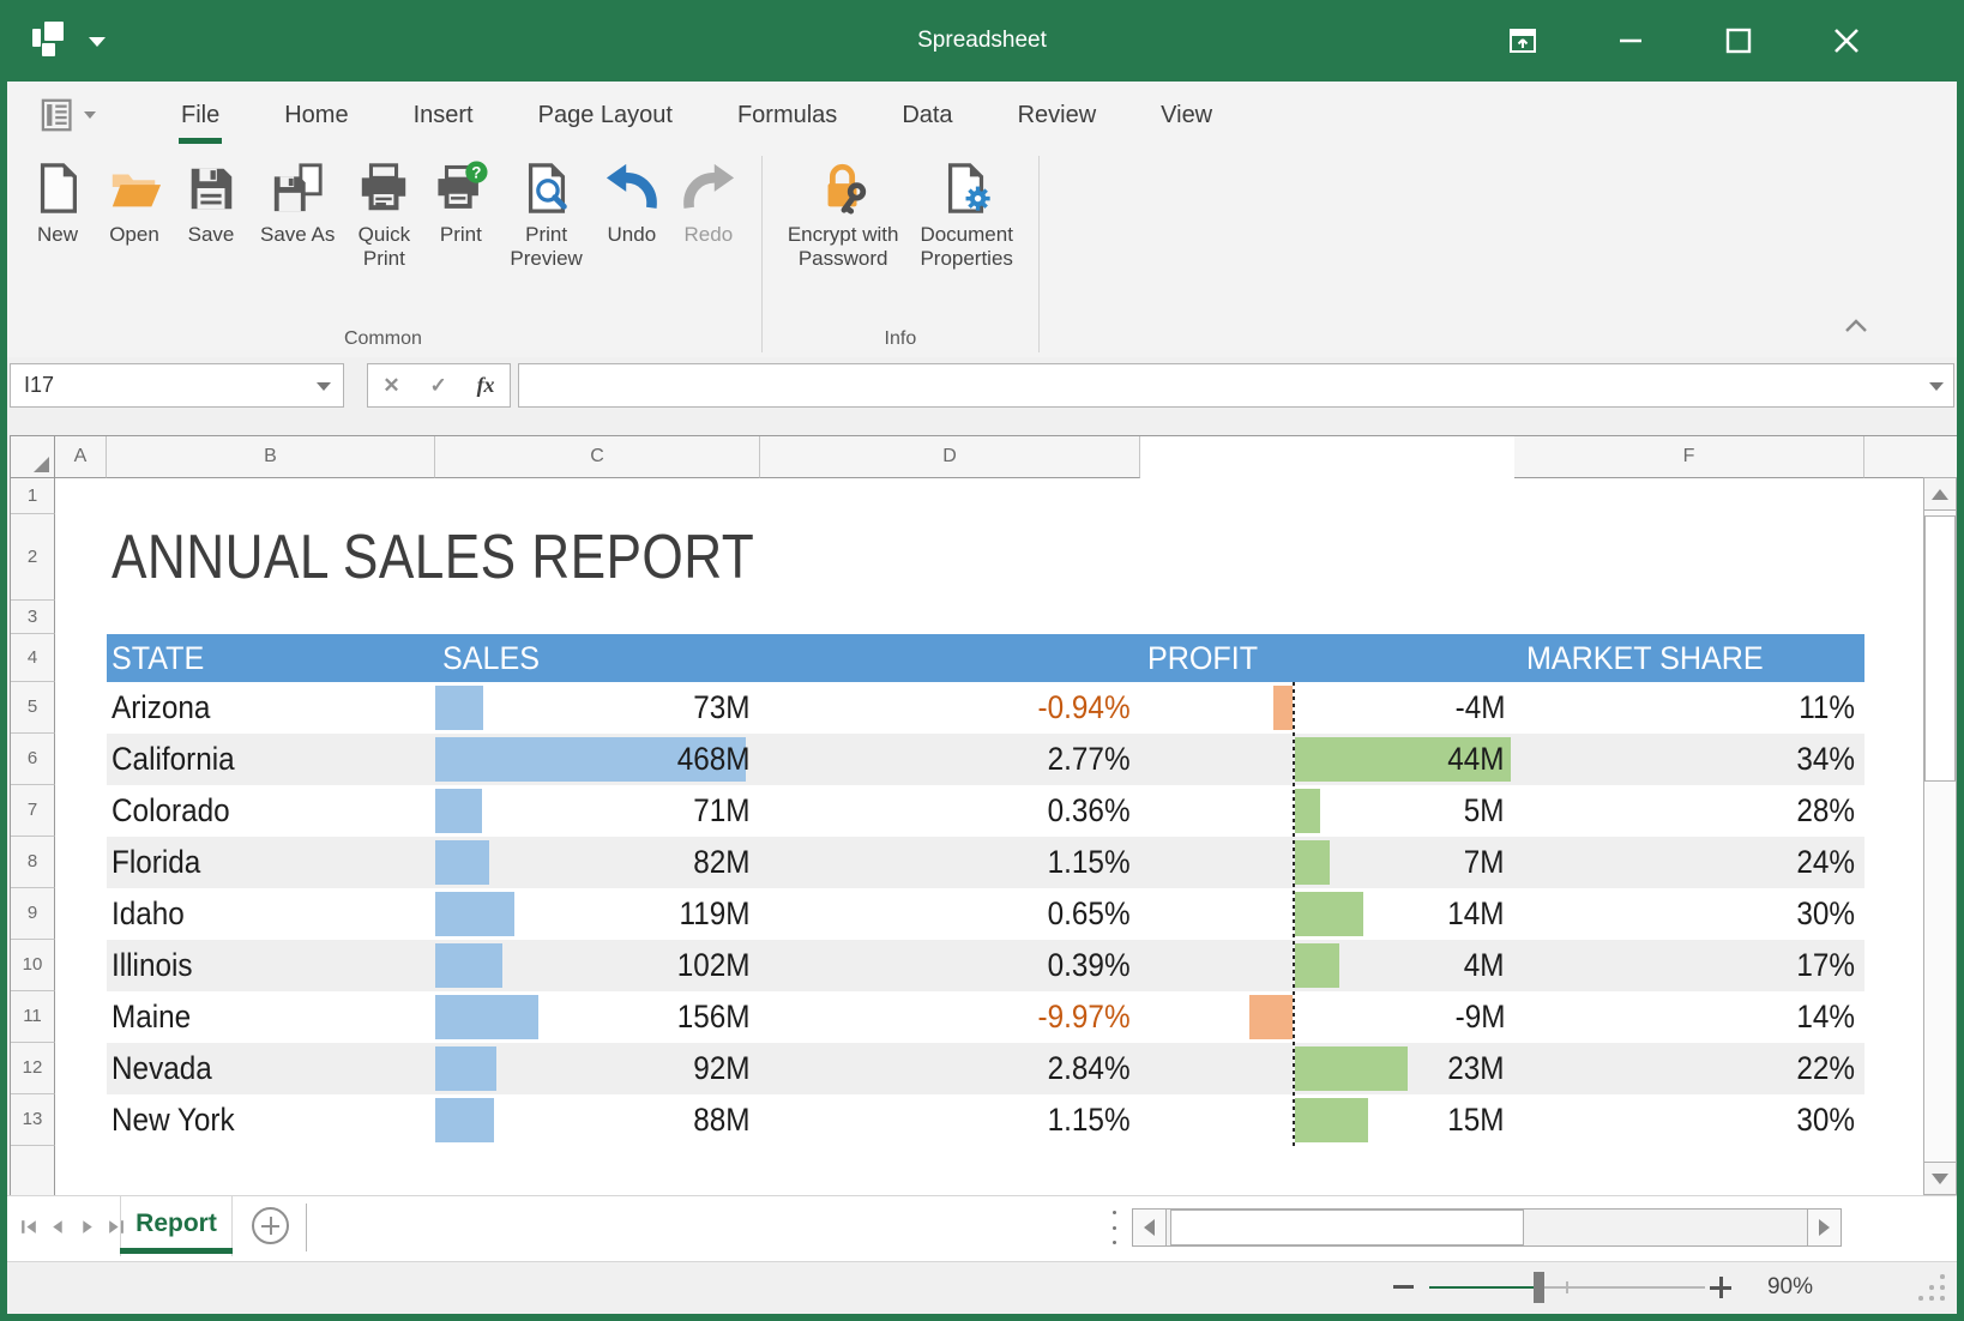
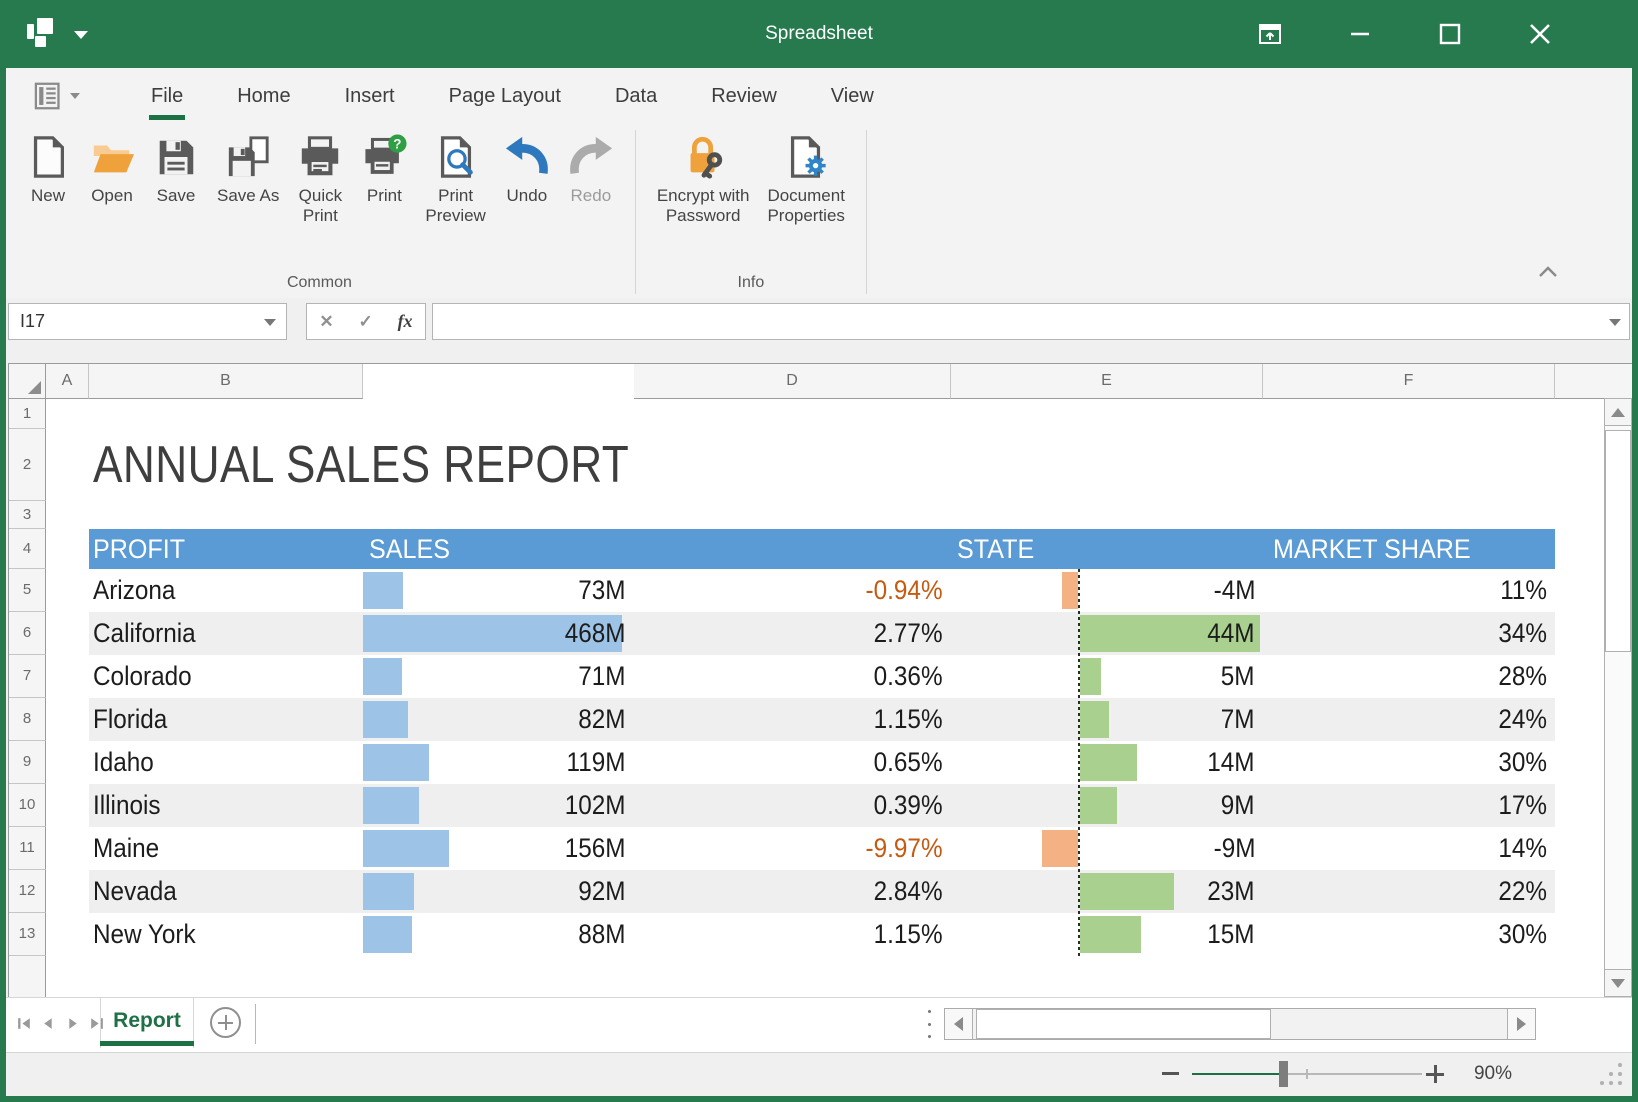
  Spreadsheet
  File
  Home
  Insert
  Page Layout
- Formulas
  Data
  Review
  View
  New
  Open
  Save
  Save As
  Quick
  Print
  ?
  Print
  Print
  Preview
  Undo
  Redo
  Common
  Encrypt with
  Password
  Document
  Properties
  Info
  I17
  ✕
  ✓
  fx
  A
  B
- C
  D
+ E
  F
  1
  2
  3
  4
  5
  6
  7
  8
  9
  10
  11
  12
  13
  ANNUAL SALES REPORT
- STATE
+ PROFIT
  SALES
- PROFIT
+ STATE
  MARKET SHARE
  Arizona
  73M
  -0.94%
  -4M
  11%
  California
  468M
  2.77%
  44M
  34%
  Colorado
  71M
  0.36%
  5M
  28%
  Florida
  82M
  1.15%
  7M
  24%
  Idaho
  119M
  0.65%
  14M
  30%
  Illinois
  102M
  0.39%
- 4M
+ 9M
  17%
  Maine
  156M
  -9.97%
  -9M
  14%
  Nevada
  92M
  2.84%
  23M
  22%
  New York
  88M
  1.15%
  15M
  30%
  Report
  90%
